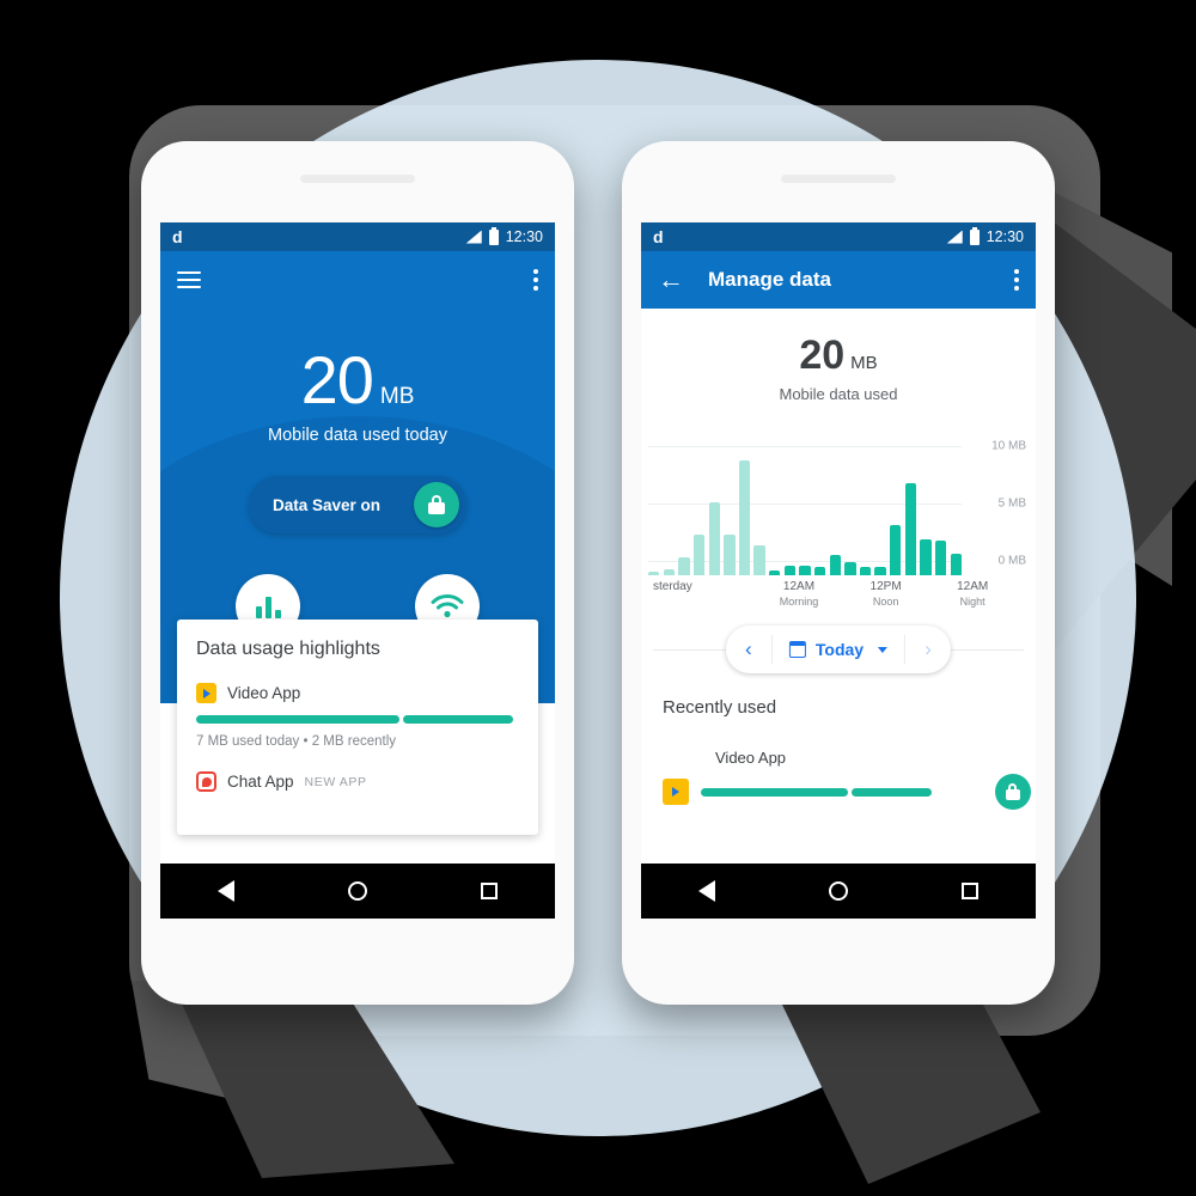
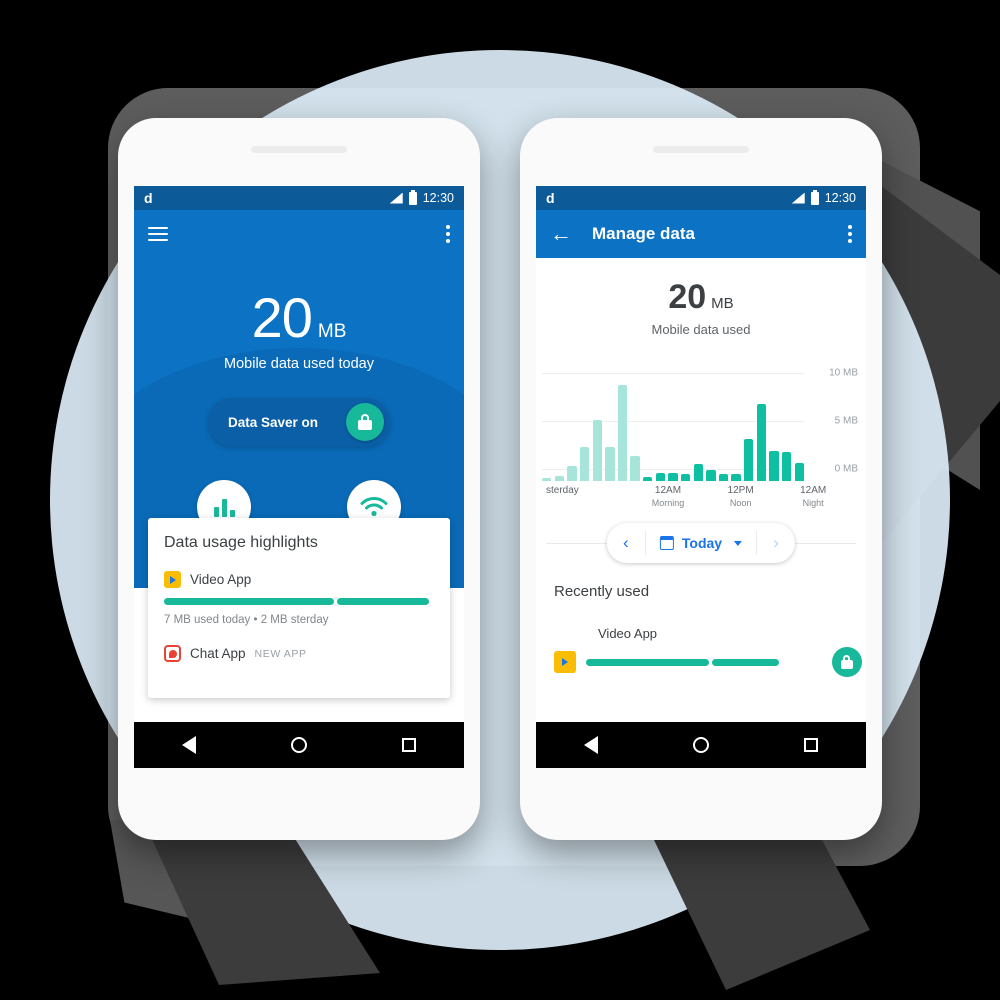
  d
  12:30
  20
  MB
  Mobile data used today
  Data Saver on
  Data usage highlights
  Video App
- 7 MB used today • 2 MB recently
+ 7 MB used today • 2 MB sterday
  Chat App
  NEW APP
  d
  12:30
  ←
  Manage data
  20
  MB
  Mobile data used
  10 MB
  5 MB
  0 MB
  sterday
  12AM
  Morning
  12PM
  Noon
  12AM
  Night
  ‹
  Today
  ›
  Recently used
  Video App
